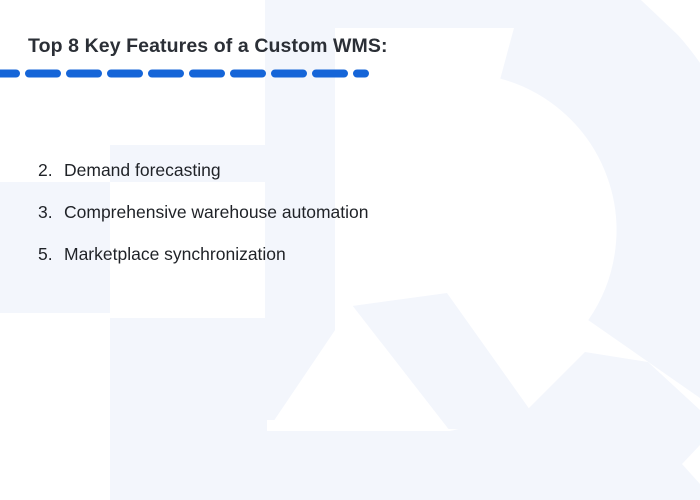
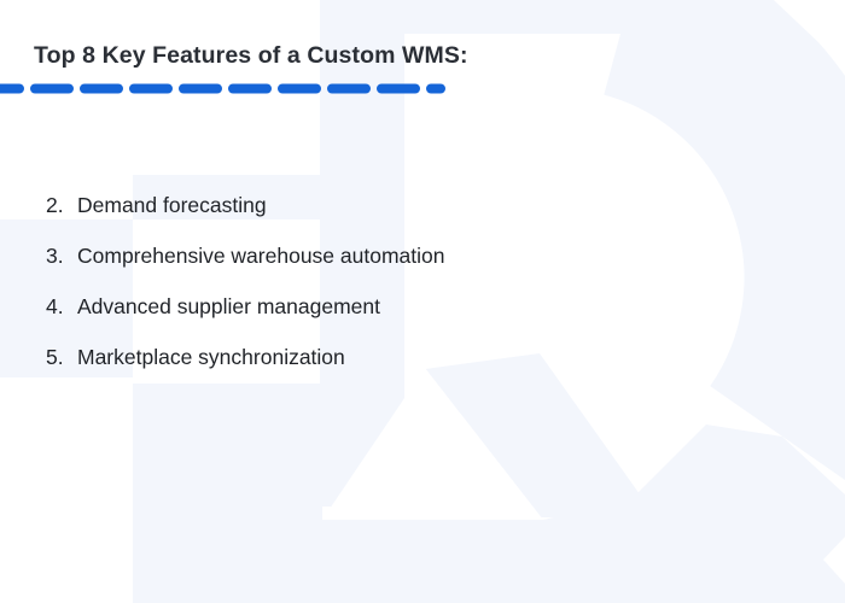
  Top 8 Key Features of a Custom WMS:
  2.
  Demand forecasting
  3.
  Comprehensive warehouse automation
+ 4.
+ Advanced supplier management
  5.
  Marketplace synchronization
